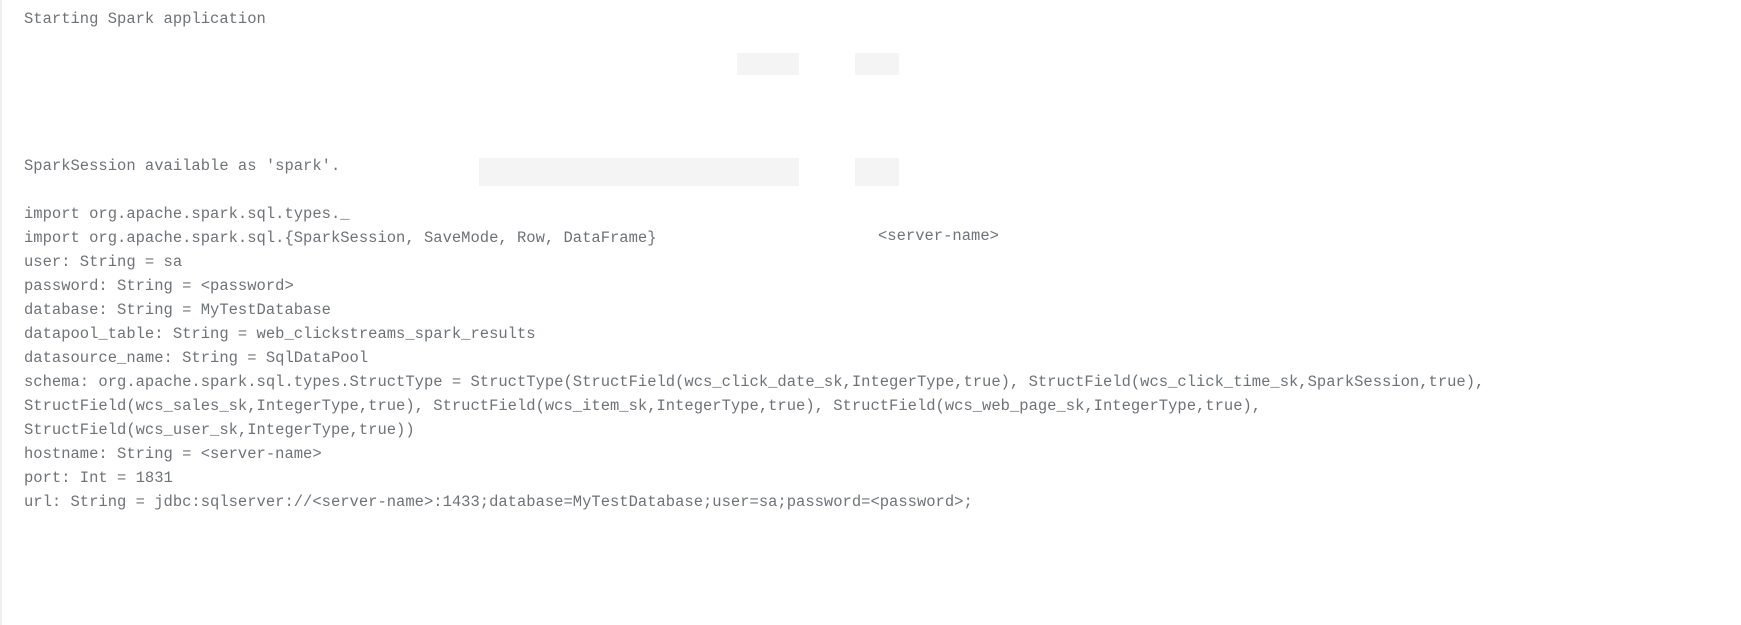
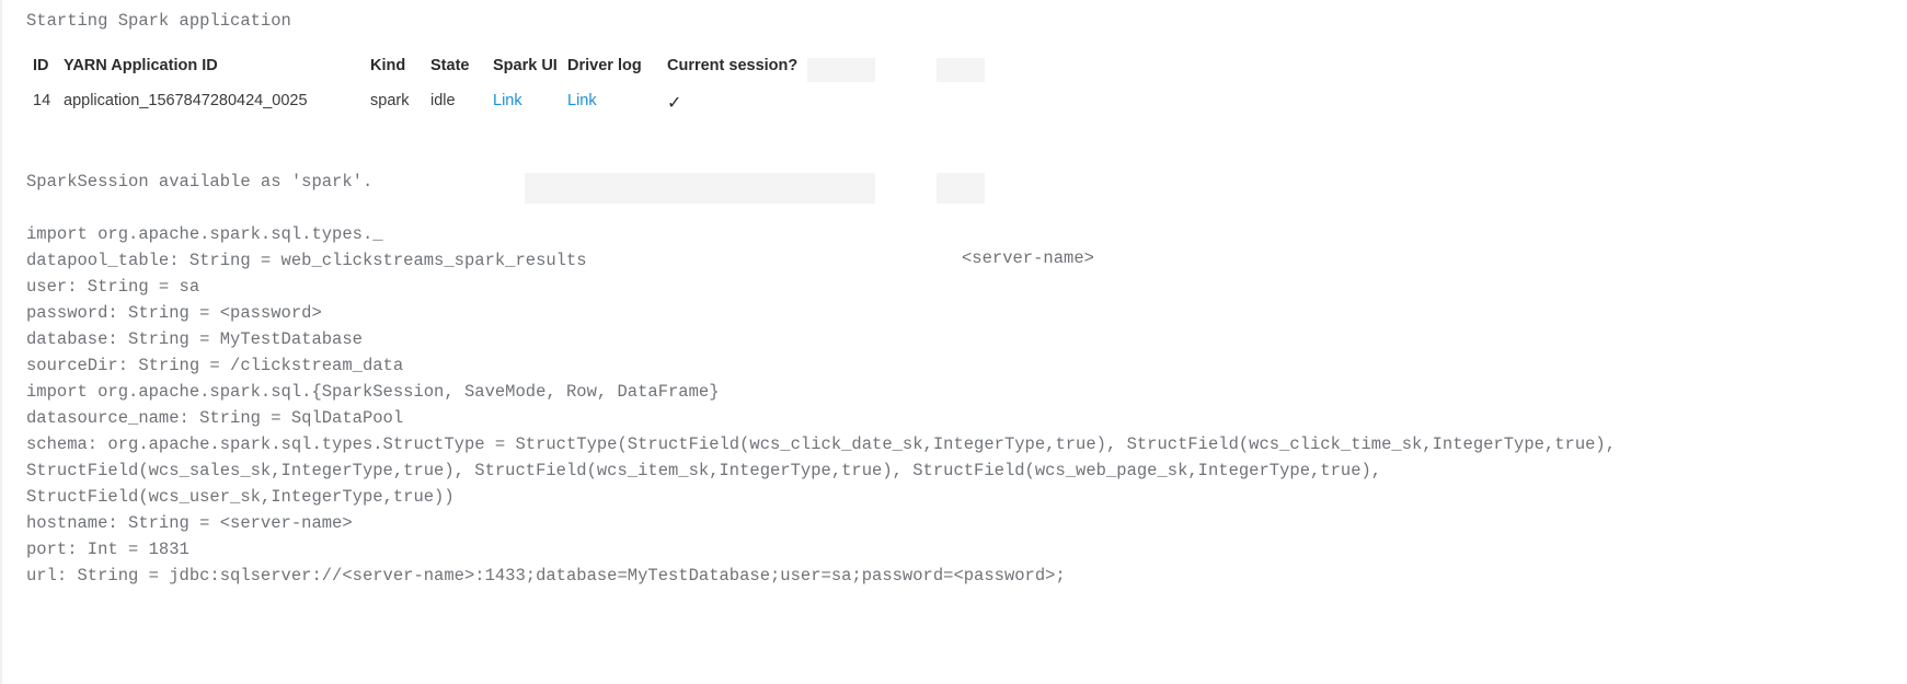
  Starting Spark application
+ ID	YARN Application ID	Kind	State	Spark UI	Driver log	Current session?
+ 14	application_1567847280424_0025	spark	idle	Link	Link	✓
  SparkSession available as 'spark'.
  import org.apache.spark.sql.types._
- import org.apache.spark.sql.{SparkSession, SaveMode, Row, DataFrame}
+ datapool_table: String = web_clickstreams_spark_results
  user: String = sa
  password: String = <password>
  database: String = MyTestDatabase
+ sourceDir: String = /clickstream_data
- datapool_table: String = web_clickstreams_spark_results
+ import org.apache.spark.sql.{SparkSession, SaveMode, Row, DataFrame}
  datasource_name: String = SqlDataPool
- schema: org.apache.spark.sql.types.StructType = StructType(StructField(wcs_click_date_sk,IntegerType,true), StructField(wcs_click_time_sk,SparkSession,true),
+ schema: org.apache.spark.sql.types.StructType = StructType(StructField(wcs_click_date_sk,IntegerType,true), StructField(wcs_click_time_sk,IntegerType,true),
  StructField(wcs_sales_sk,IntegerType,true), StructField(wcs_item_sk,IntegerType,true), StructField(wcs_web_page_sk,IntegerType,true),
  StructField(wcs_user_sk,IntegerType,true))
  hostname: String = <server-name>
  port: Int = 1831
  url: String = jdbc:sqlserver://<server-name>:1433;database=MyTestDatabase;user=sa;password=<password>;
  <server-name>
